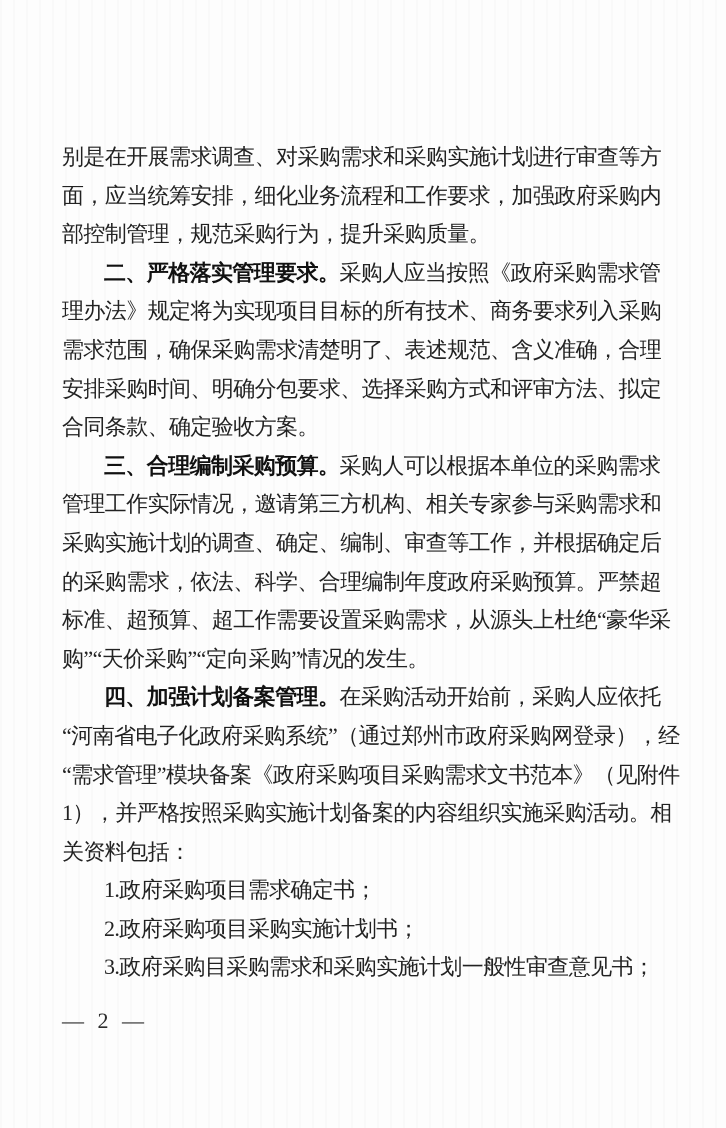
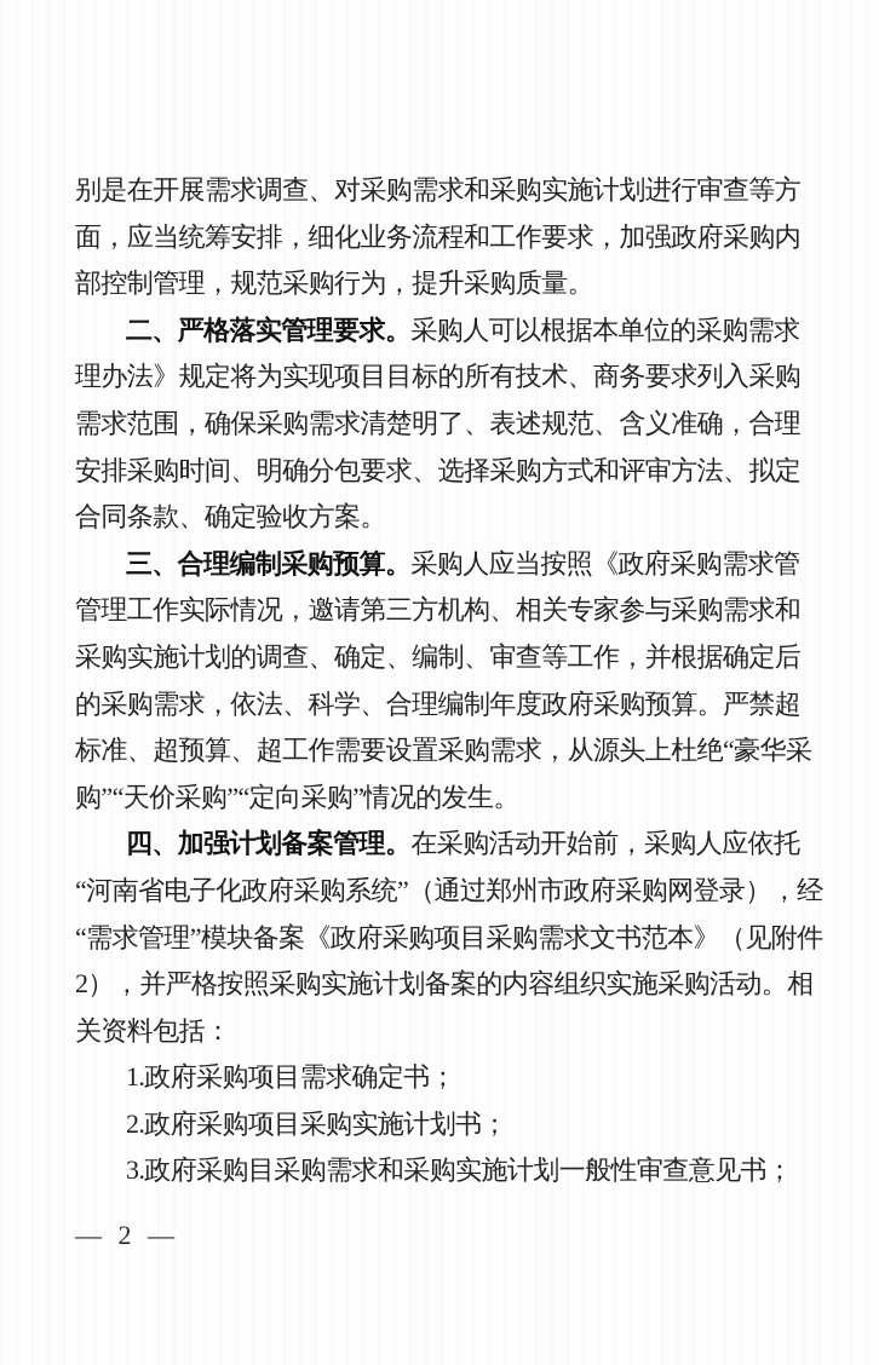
  别是在开展需求调查、对采购需求和采购实施计划进行审查等方
  面，应当统筹安排，细化业务流程和工作要求，加强政府采购内
  部控制管理，规范采购行为，提升采购质量。
- 二、严格落实管理要求。采购人应当按照《政府采购需求管
+ 二、严格落实管理要求。采购人可以根据本单位的采购需求
  理办法》规定将为实现项目目标的所有技术、商务要求列入采购
  需求范围，确保采购需求清楚明了、表述规范、含义准确，合理
  安排采购时间、明确分包要求、选择采购方式和评审方法、拟定
  合同条款、确定验收方案。
- 三、合理编制采购预算。采购人可以根据本单位的采购需求
+ 三、合理编制采购预算。采购人应当按照《政府采购需求管
  管理工作实际情况，邀请第三方机构、相关专家参与采购需求和
  采购实施计划的调查、确定、编制、审查等工作，并根据确定后
  的采购需求，依法、科学、合理编制年度政府采购预算。严禁超
  标准、超预算、超工作需要设置采购需求，从源头上杜绝“豪华采
  购”“天价采购”“定向采购”情况的发生。
  四、加强计划备案管理。在采购活动开始前，采购人应依托
  “河南省电子化政府采购系统”（通过郑州市政府采购网登录），经
  “需求管理”模块备案《政府采购项目采购需求文书范本》（见附件
- 1），并严格按照采购实施计划备案的内容组织实施采购活动。相
+ 2），并严格按照采购实施计划备案的内容组织实施采购活动。相
  关资料包括：
  1.政府采购项目需求确定书；
  2.政府采购项目采购实施计划书；
  3.政府采购目采购需求和采购实施计划一般性审查意见书；
  — 2 —
